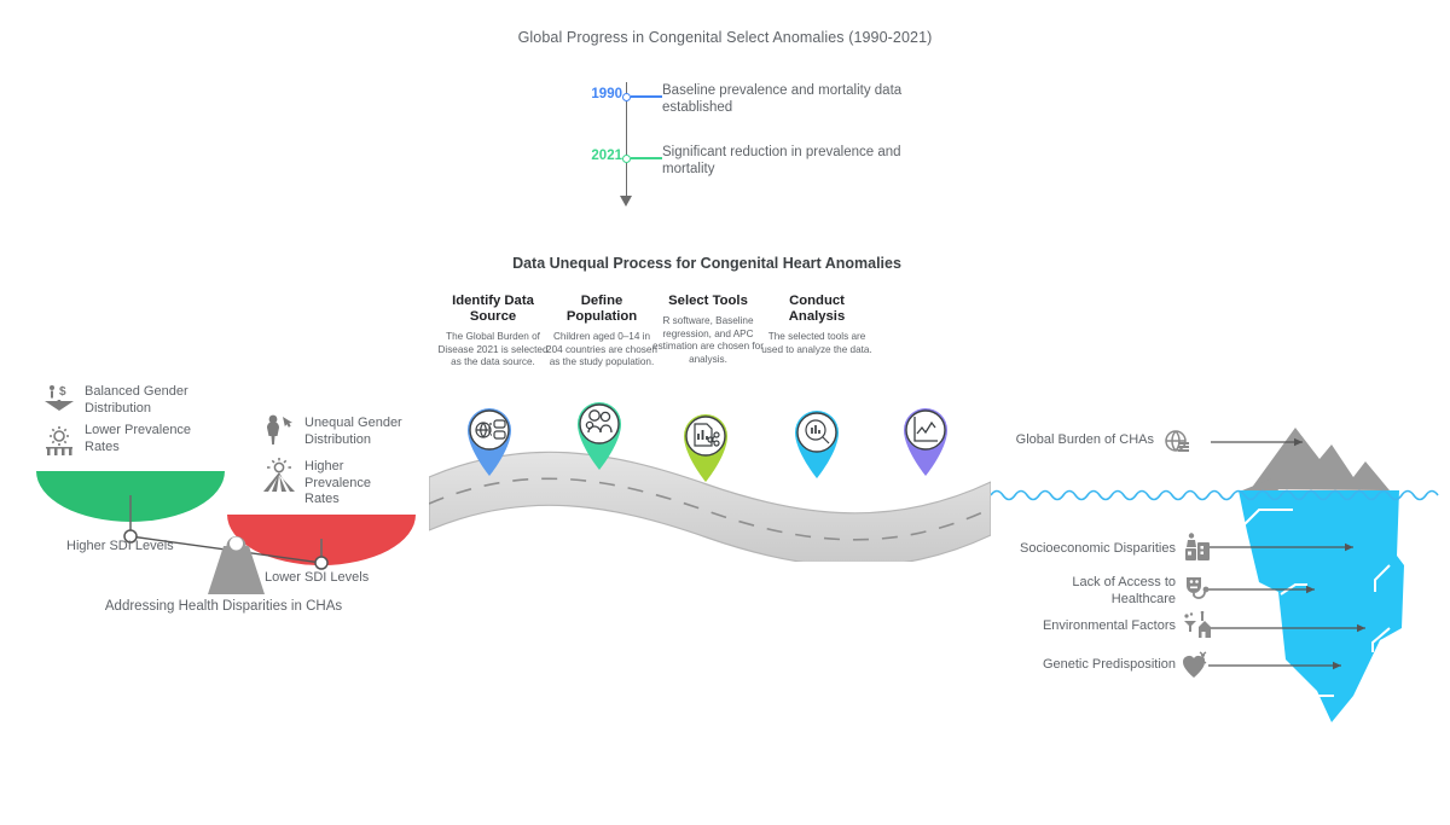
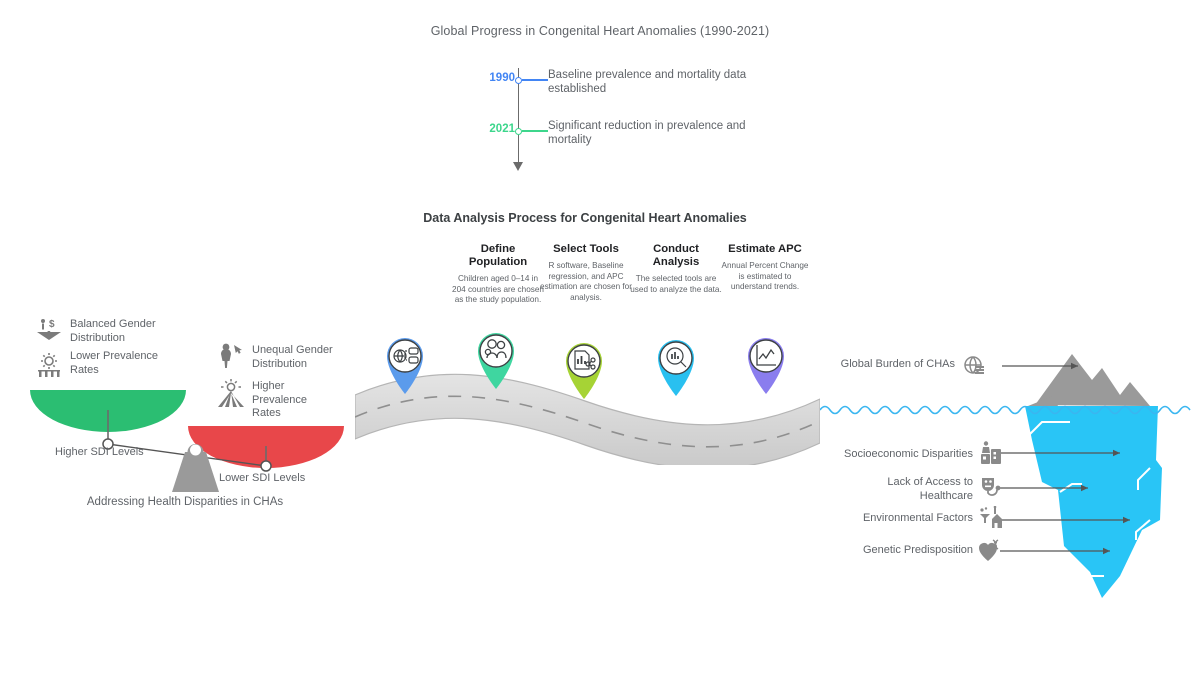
- Global Progress in Congenital Select Anomalies (1990-2021)
+ Global Progress in Congenital Heart Anomalies (1990-2021)
  1990
  Baseline prevalence and mortality data established
  2021
  Significant reduction in prevalence and mortality
- Data Unequal Process for Congenital Heart Anomalies
+ Data Analysis Process for Congenital Heart Anomalies
- Identify Data Source
- The Global Burden of Disease 2021 is selected as the data source.
  Define Population
  Children aged 0–14 in 204 countries are chosen as the study population.
  Select Tools
  R software, Baseline regression, and APC estimation are chosen for analysis.
  Conduct Analysis
  The selected tools are used to analyze the data.
+ Estimate APC
+ Annual Percent Change is estimated to understand trends.
  $
  Balanced Gender Distribution
  Lower Prevalence Rates
  Unequal Gender Distribution
  Higher Prevalence Rates
  Higher SDI Levels
  Lower SDI Levels
  Addressing Health Disparities in CHAs
  Global Burden of CHAs
  Socioeconomic Disparities
  Lack of Access to Healthcare
  Environmental Factors
  Genetic Predisposition
